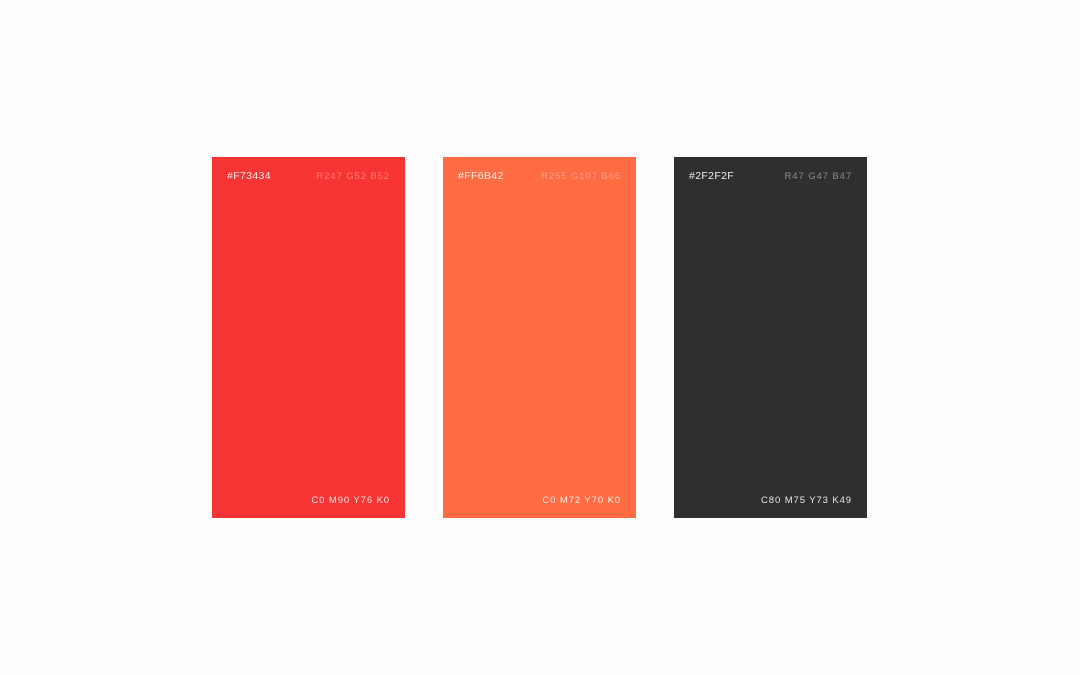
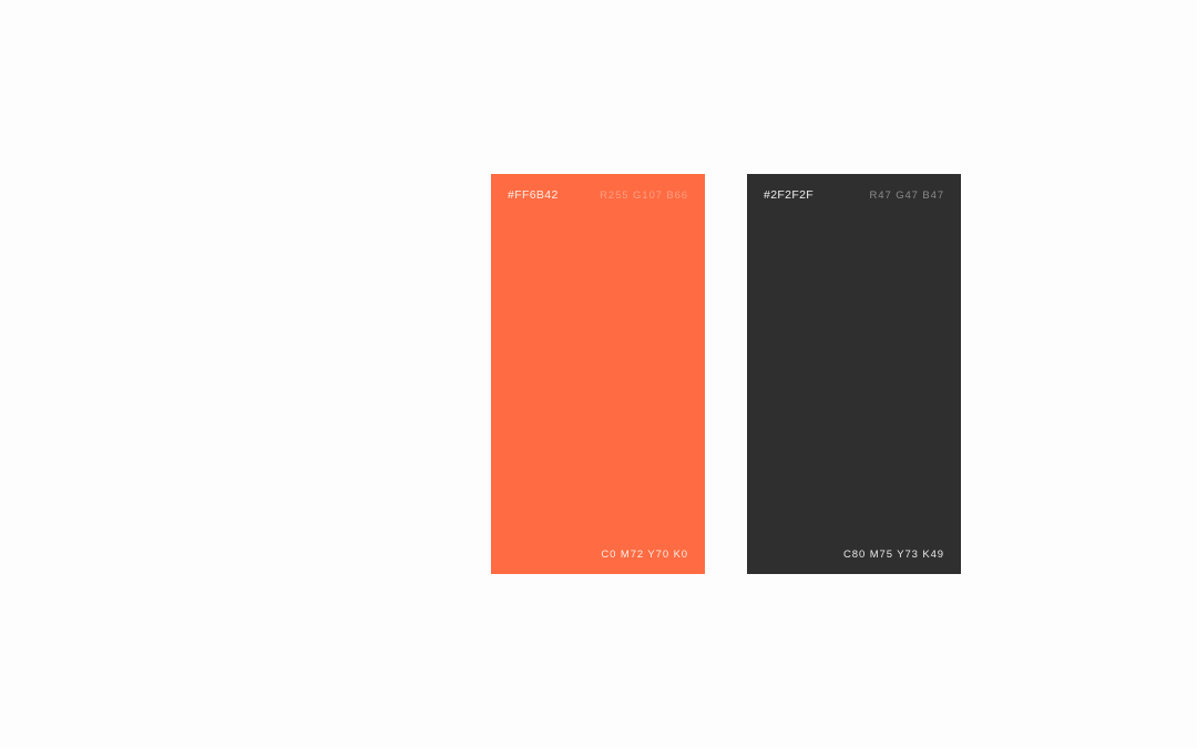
- #F73434
- R247 G52 B52
- C0 M90 Y76 K0
  #FF6B42
  R255 G107 B66
  C0 M72 Y70 K0
  #2F2F2F
  R47 G47 B47
  C80 M75 Y73 K49
